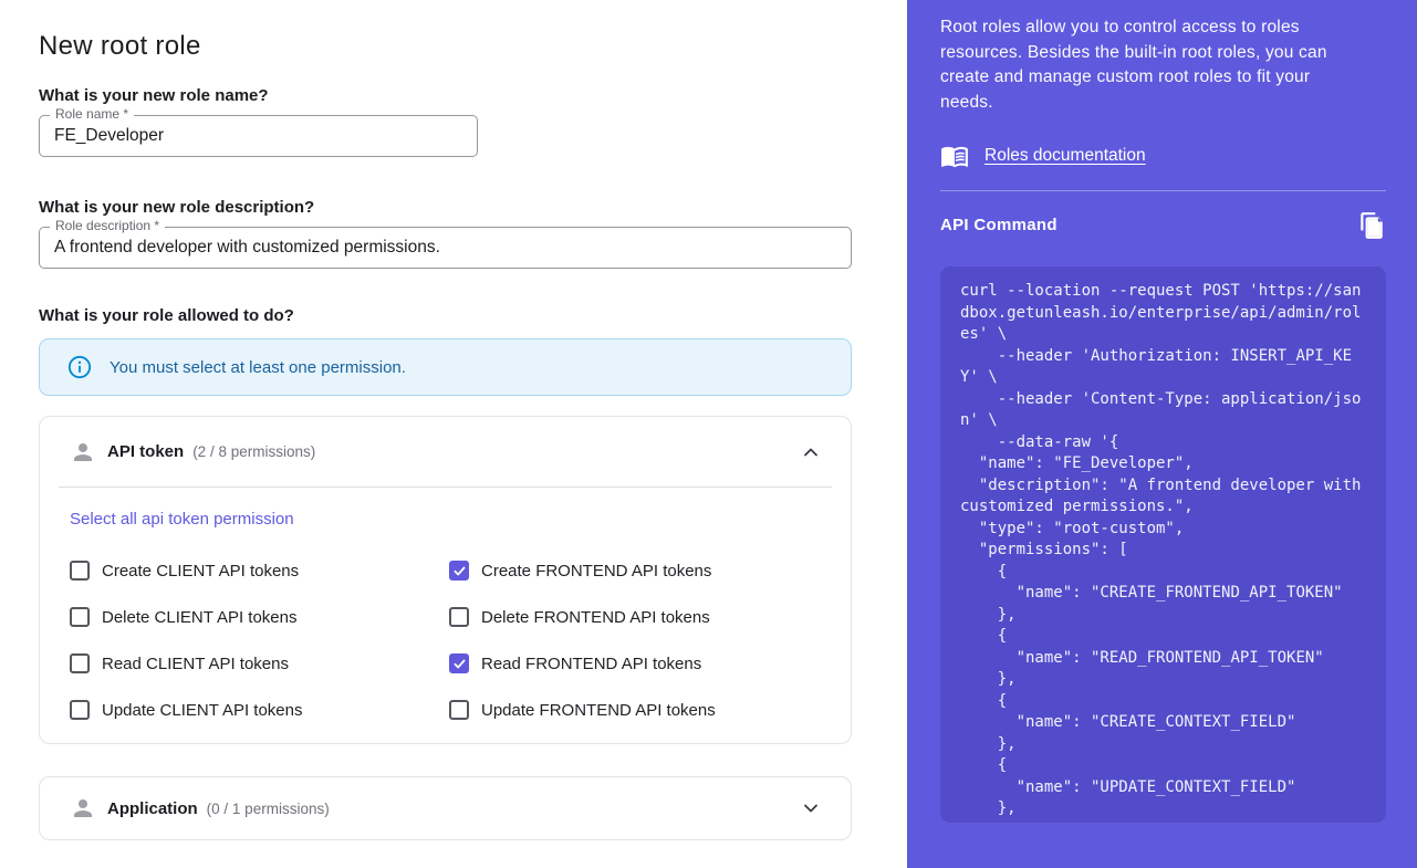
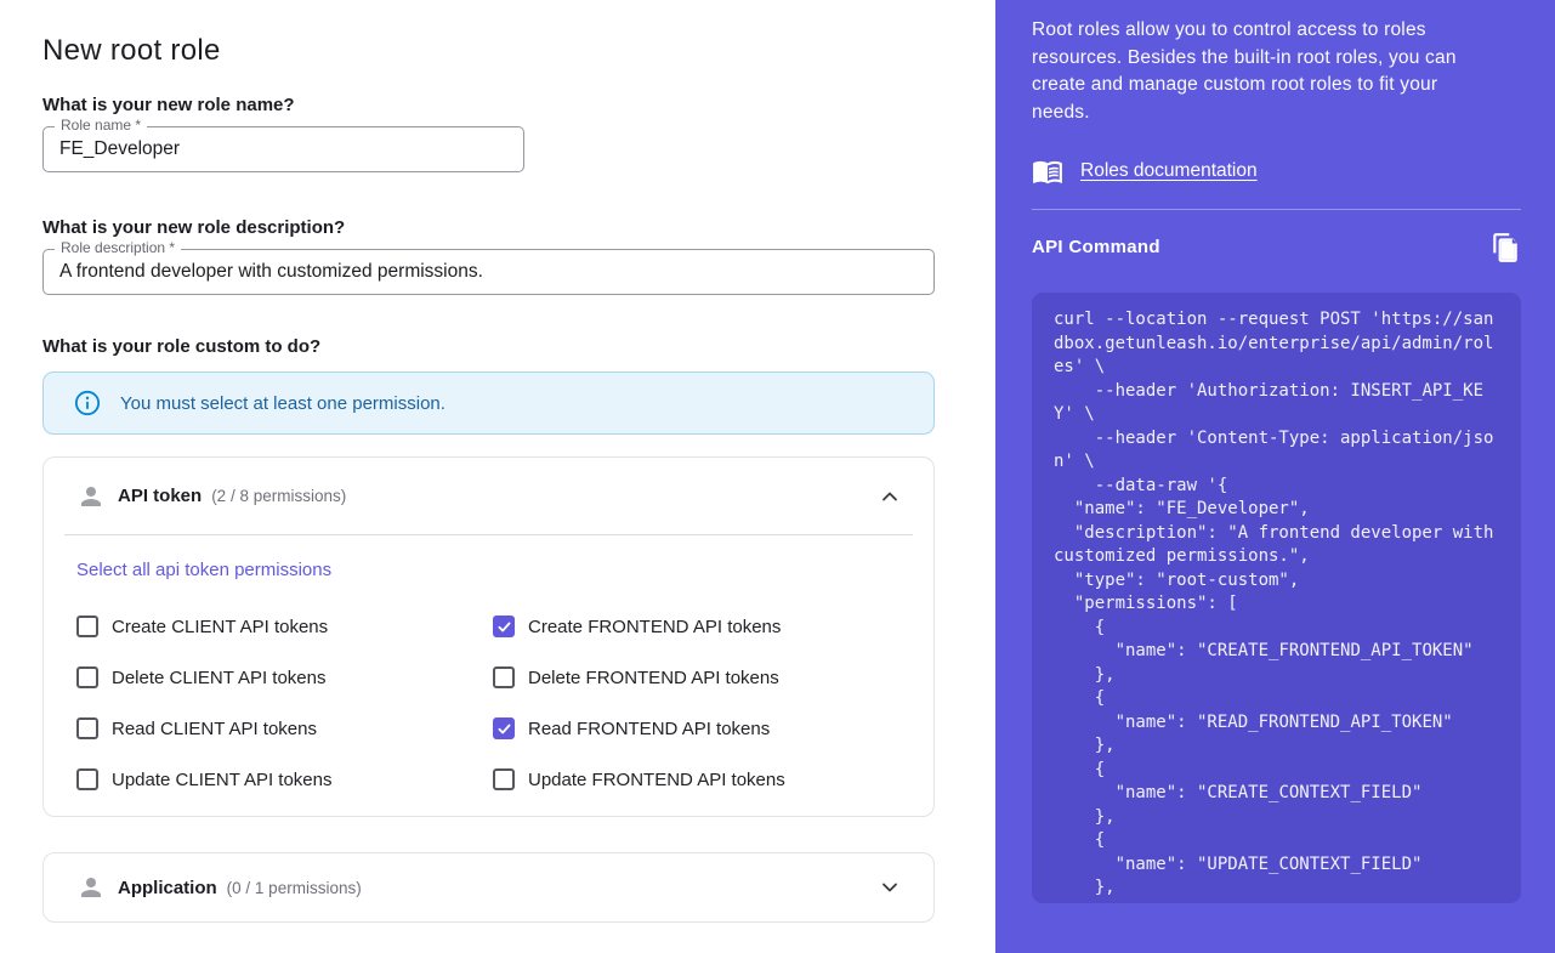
  New root role
  What is your new role name?
  FE_Developer
  Role name *
  What is your new role description?
  A frontend developer with customized permissions.
  Role description *
- What is your role allowed to do?
+ What is your role custom to do?
  You must select at least one permission.
  API token
  (2 / 8 permissions)
- Select all api token permission
+ Select all api token permissions
  Create CLIENT API tokens
  Delete CLIENT API tokens
  Read CLIENT API tokens
  Update CLIENT API tokens
  Create FRONTEND API tokens
  Delete FRONTEND API tokens
  Read FRONTEND API tokens
  Update FRONTEND API tokens
  Application
  (0 / 1 permissions)
  Root roles allow you to control access to roles resources. Besides the built-in root roles, you can create and manage custom root roles to fit your needs.
  Roles documentation
  API Command
  curl --location --request POST 'https://sandbox.getunleash.io/enterprise/api/admin/roles' \
  --header 'Authorization: INSERT_API_KEY' \
  --header 'Content-Type: application/json' \
  --data-raw '{
  "name": "FE_Developer",
  "description": "A frontend developer with customized permissions.",
  "type": "root-custom",
  "permissions": [
  {
  "name": "CREATE_FRONTEND_API_TOKEN"
  },
  {
  "name": "READ_FRONTEND_API_TOKEN"
  },
  {
  "name": "CREATE_CONTEXT_FIELD"
  },
  {
  "name": "UPDATE_CONTEXT_FIELD"
  },
